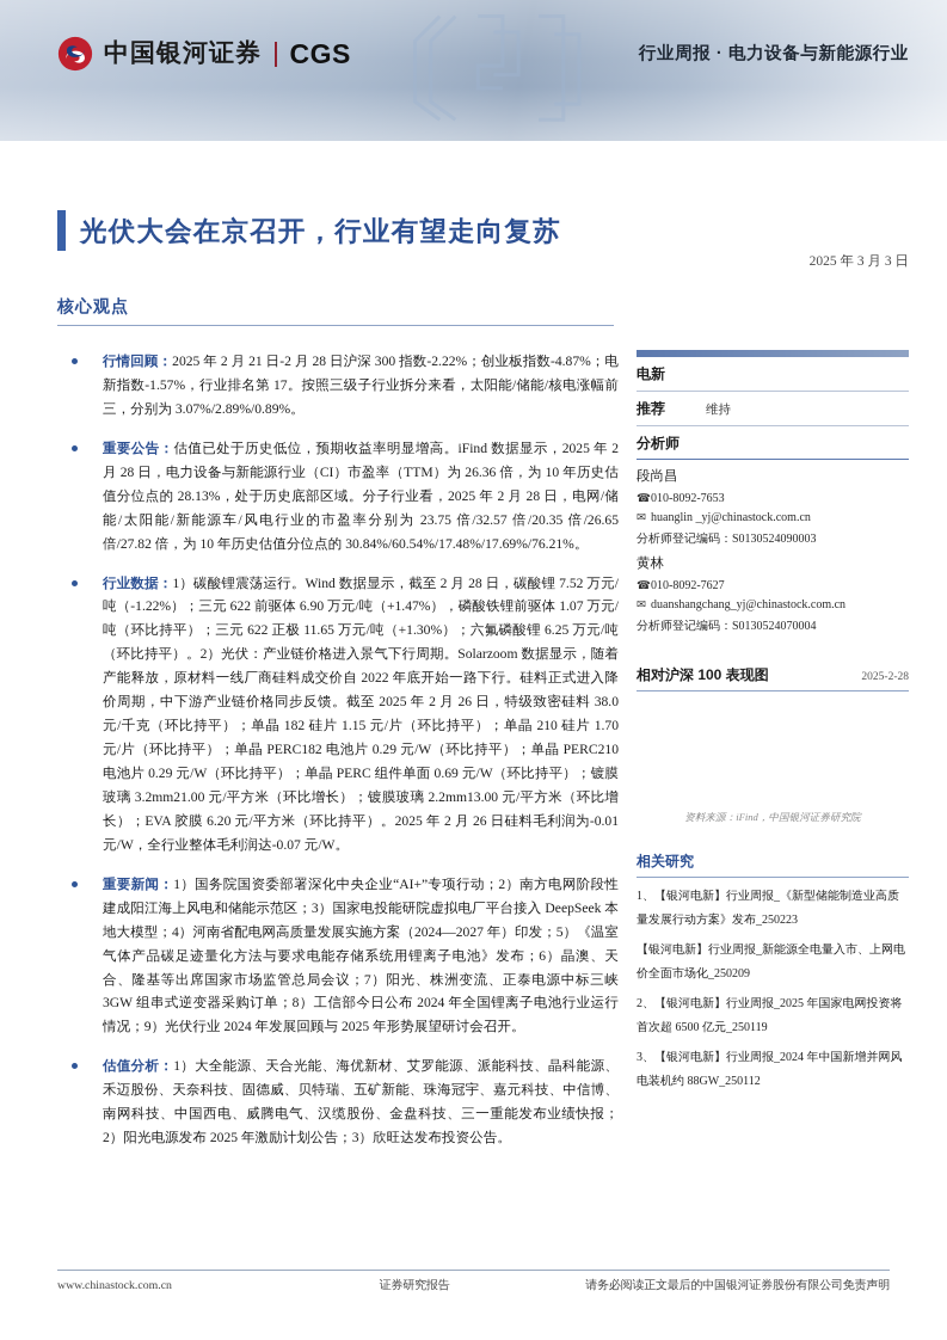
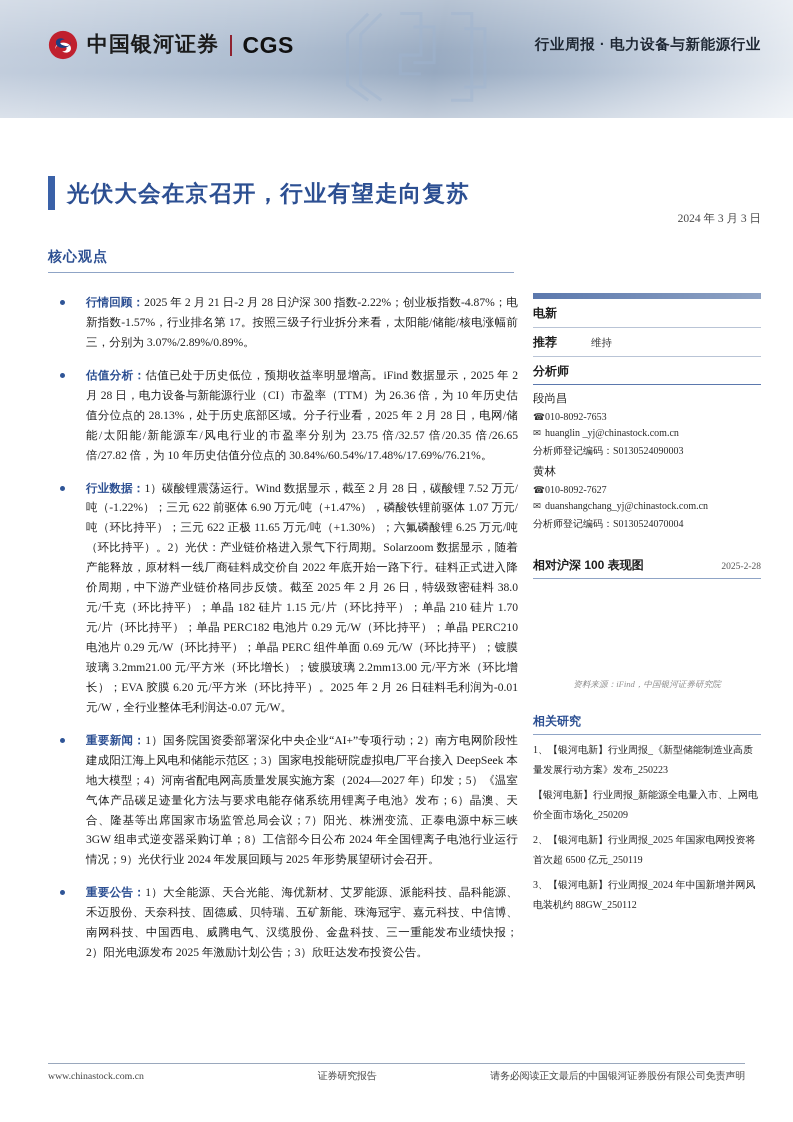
  中国银河证券
  CGS
  行业周报 · 电力设备与新能源行业
  光伏大会在京召开，行业有望走向复苏
- 2025 年 3 月 3 日
+ 2024 年 3 月 3 日
  核心观点
  行情回顾：2025 年 2 月 21 日-2 月 28 日沪深 300 指数-2.22%；创业板指数-4.87%；电新指数-1.57%，行业排名第 17。按照三级子行业拆分来看，太阳能/储能/核电涨幅前三，分别为 3.07%/2.89%/0.89%。
- 重要公告：估值已处于历史低位，预期收益率明显增高。iFind 数据显示，2025 年 2 月 28 日，电力设备与新能源行业（CI）市盈率（TTM）为 26.36 倍，为 10 年历史估值分位点的 28.13%，处于历史底部区域。分子行业看，2025 年 2 月 28 日，电网/储能/太阳能/新能源车/风电行业的市盈率分别为 23.75 倍/32.57 倍/20.35 倍/26.65 倍/27.82 倍，为 10 年历史估值分位点的 30.84%/60.54%/17.48%/17.69%/76.21%。
+ 估值分析：估值已处于历史低位，预期收益率明显增高。iFind 数据显示，2025 年 2 月 28 日，电力设备与新能源行业（CI）市盈率（TTM）为 26.36 倍，为 10 年历史估值分位点的 28.13%，处于历史底部区域。分子行业看，2025 年 2 月 28 日，电网/储能/太阳能/新能源车/风电行业的市盈率分别为 23.75 倍/32.57 倍/20.35 倍/26.65 倍/27.82 倍，为 10 年历史估值分位点的 30.84%/60.54%/17.48%/17.69%/76.21%。
  行业数据：1）碳酸锂震荡运行。Wind 数据显示，截至 2 月 28 日，碳酸锂 7.52 万元/吨（-1.22%）；三元 622 前驱体 6.90 万元/吨（+1.47%），磷酸铁锂前驱体 1.07 万元/吨（环比持平）；三元 622 正极 11.65 万元/吨（+1.30%）；六氟磷酸锂 6.25 万元/吨（环比持平）。2）光伏：产业链价格进入景气下行周期。Solarzoom 数据显示，随着产能释放，原材料一线厂商硅料成交价自 2022 年底开始一路下行。硅料正式进入降价周期，中下游产业链价格同步反馈。截至 2025 年 2 月 26 日，特级致密硅料 38.0 元/千克（环比持平）；单晶 182 硅片 1.15 元/片（环比持平）；单晶 210 硅片 1.70 元/片（环比持平）；单晶 PERC182 电池片 0.29 元/W（环比持平）；单晶 PERC210 电池片 0.29 元/W（环比持平）；单晶 PERC 组件单面 0.69 元/W（环比持平）；镀膜玻璃 3.2mm21.00 元/平方米（环比增长）；镀膜玻璃 2.2mm13.00 元/平方米（环比增长）；EVA 胶膜 6.20 元/平方米（环比持平）。2025 年 2 月 26 日硅料毛利润为-0.01 元/W，全行业整体毛利润达-0.07 元/W。
  重要新闻：1）国务院国资委部署深化中央企业“AI+”专项行动；2）南方电网阶段性建成阳江海上风电和储能示范区；3）国家电投能研院虚拟电厂平台接入 DeepSeek 本地大模型；4）河南省配电网高质量发展实施方案（2024—2027 年）印发；5）《温室气体产品碳足迹量化方法与要求电能存储系统用锂离子电池》发布；6）晶澳、天合、隆基等出席国家市场监管总局会议；7）阳光、株洲变流、正泰电源中标三峡 3GW 组串式逆变器采购订单；8）工信部今日公布 2024 年全国锂离子电池行业运行情况；9）光伏行业 2024 年发展回顾与 2025 年形势展望研讨会召开。
- 估值分析：1）大全能源、天合光能、海优新材、艾罗能源、派能科技、晶科能源、禾迈股份、天奈科技、固德威、贝特瑞、五矿新能、珠海冠宇、嘉元科技、中信博、南网科技、中国西电、威腾电气、汉缆股份、金盘科技、三一重能发布业绩快报；2）阳光电源发布 2025 年激励计划公告；3）欣旺达发布投资公告。
+ 重要公告：1）大全能源、天合光能、海优新材、艾罗能源、派能科技、晶科能源、禾迈股份、天奈科技、固德威、贝特瑞、五矿新能、珠海冠宇、嘉元科技、中信博、南网科技、中国西电、威腾电气、汉缆股份、金盘科技、三一重能发布业绩快报；2）阳光电源发布 2025 年激励计划公告；3）欣旺达发布投资公告。
  电新
  推荐
  维持
  分析师
  段尚昌
  ☎010-8092-7653
  ✉ huanglin _yj@chinastock.com.cn
  分析师登记编码：S0130524090003
  黄林
  ☎010-8092-7627
  ✉ duanshangchang_yj@chinastock.com.cn
  分析师登记编码：S0130524070004
  相对沪深 100 表现图
  2025-2-28
  资料来源：iFind，中国银河证券研究院
  相关研究
  1、【银河电新】行业周报_《新型储能制造业高质量发展行动方案》发布_250223
  【银河电新】行业周报_新能源全电量入市、上网电价全面市场化_250209
  2、【银河电新】行业周报_2025 年国家电网投资将首次超 6500 亿元_250119
  3、【银河电新】行业周报_2024 年中国新增并网风电装机约 88GW_250112
  www.chinastock.com.cn
  证券研究报告
  请务必阅读正文最后的中国银河证券股份有限公司免责声明
